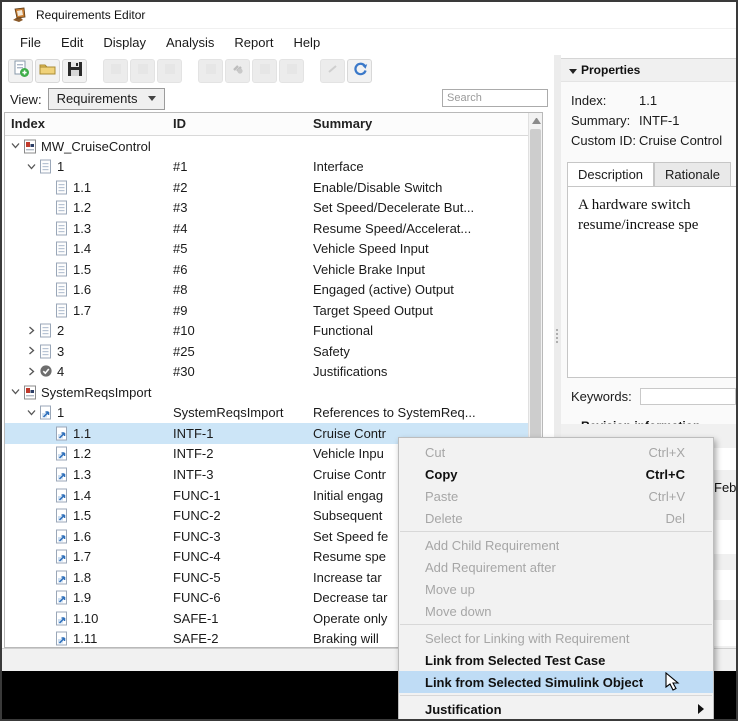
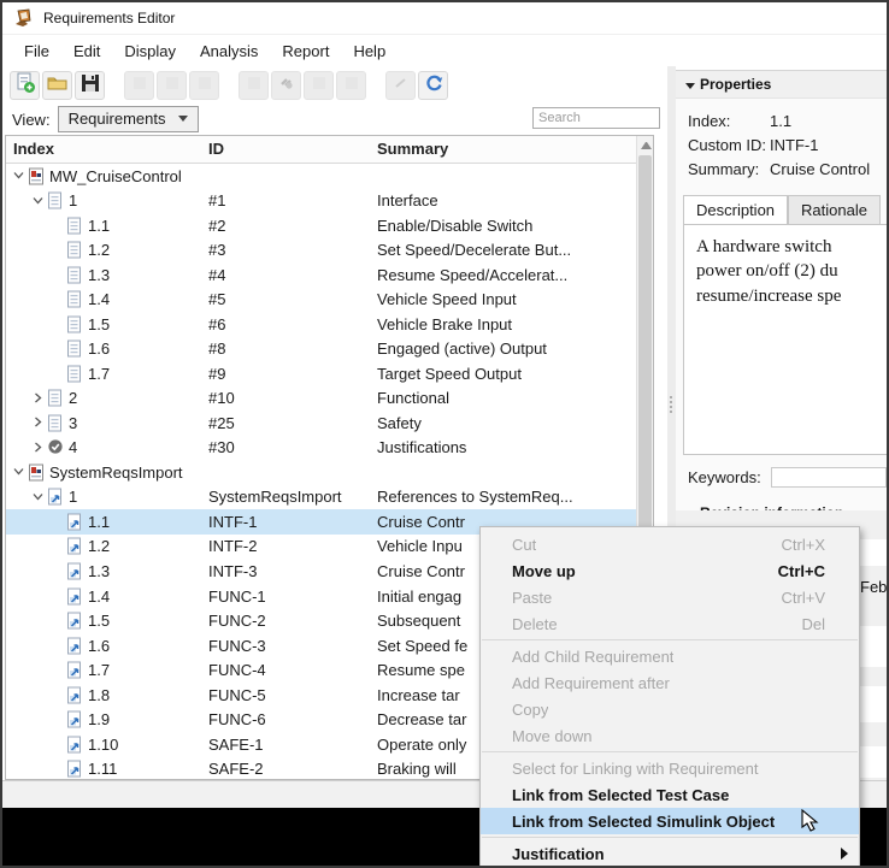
  Requirements Editor
  File
  Edit
  Display
  Analysis
  Report
  Help
  View:
  Requirements
  Search
  Index
  ID
  Summary
  MW_CruiseControl
  1
  #1
  Interface
  1.1
  #2
  Enable/Disable Switch
  1.2
  #3
  Set Speed/Decelerate But...
  1.3
  #4
  Resume Speed/Accelerat...
  1.4
  #5
  Vehicle Speed Input
  1.5
  #6
  Vehicle Brake Input
  1.6
  #8
  Engaged (active) Output
  1.7
  #9
  Target Speed Output
  2
  #10
  Functional
  3
  #25
  Safety
  4
  #30
  Justifications
  SystemReqsImport
  1
  SystemReqsImport
  References to SystemReq...
  1.1
  INTF-1
  Cruise Contr
  1.2
  INTF-2
  Vehicle Inpu
  1.3
  INTF-3
  Cruise Contr
  1.4
  FUNC-1
  Initial engag
  1.5
  FUNC-2
  Subsequent
  1.6
  FUNC-3
  Set Speed fe
  1.7
  FUNC-4
  Resume spe
  1.8
  FUNC-5
  Increase tar
  1.9
  FUNC-6
  Decrease tar
  1.10
  SAFE-1
  Operate only
  1.11
  SAFE-2
  Braking will
  Properties
  Index:
  1.1
- Summary:
+ Custom ID:
  INTF-1
- Custom ID:
+ Summary:
  Cruise Control
  Description
  Rationale
  A hardware switch
+ power on/off (2) du
  resume/increase spe
  Keywords:
  Feb
  Cut
  Ctrl+X
- Copy
+ Move up
  Ctrl+C
  Paste
  Ctrl+V
  Delete
  Del
  Add Child Requirement
  Add Requirement after
- Move up
+ Copy
  Move down
  Select for Linking with Requirement
  Link from Selected Test Case
  Link from Selected Simulink Object
  Justification
